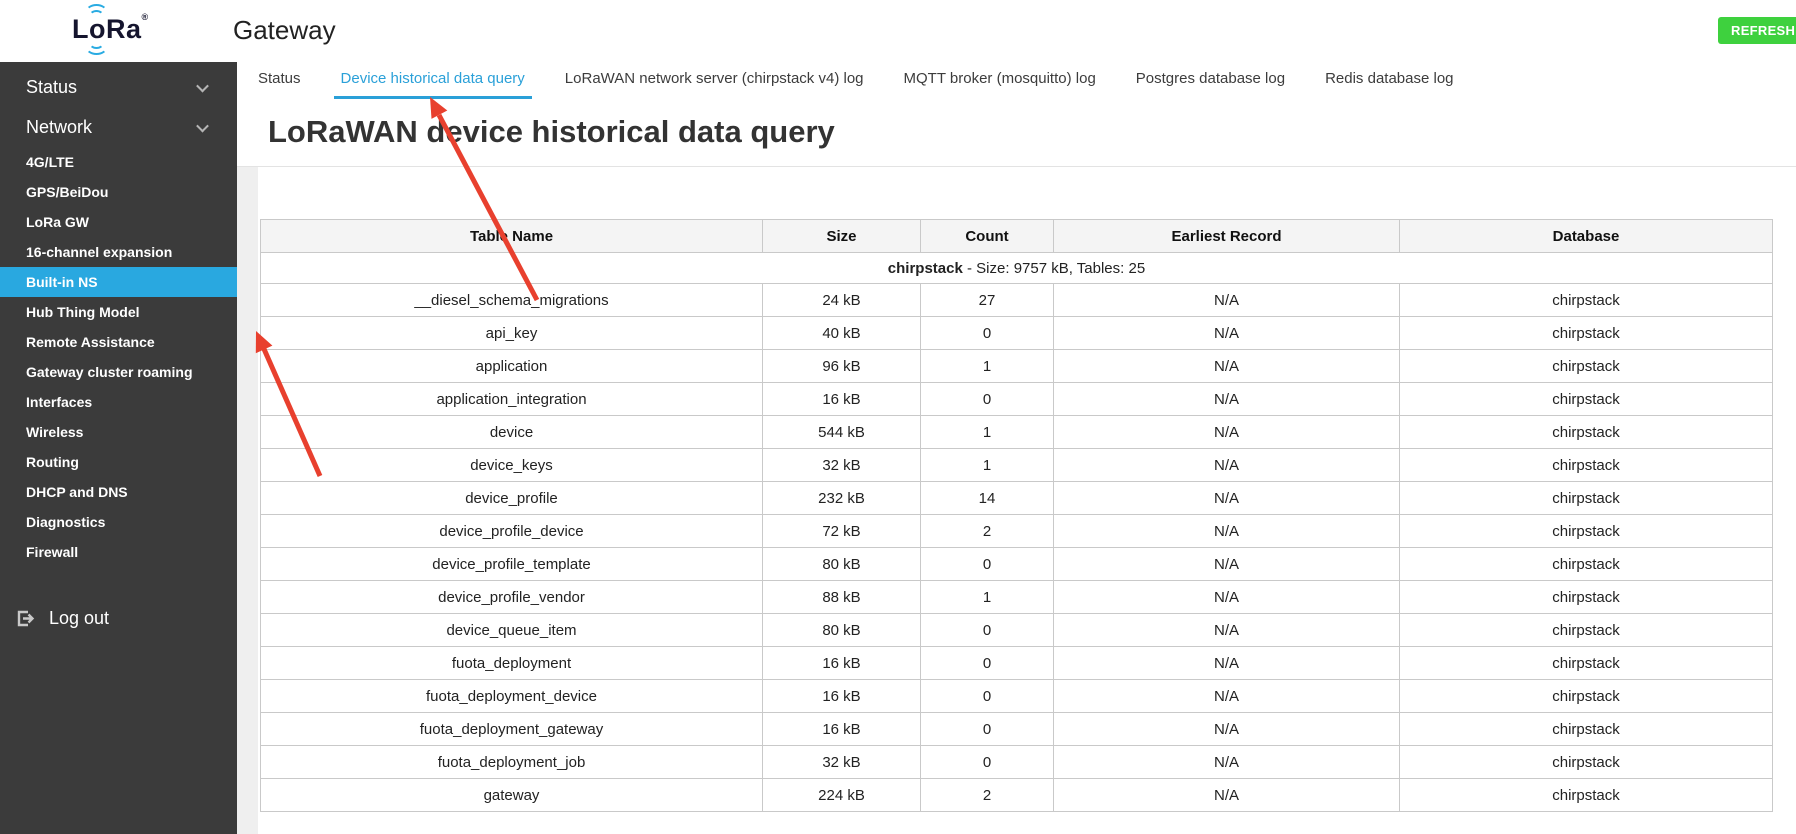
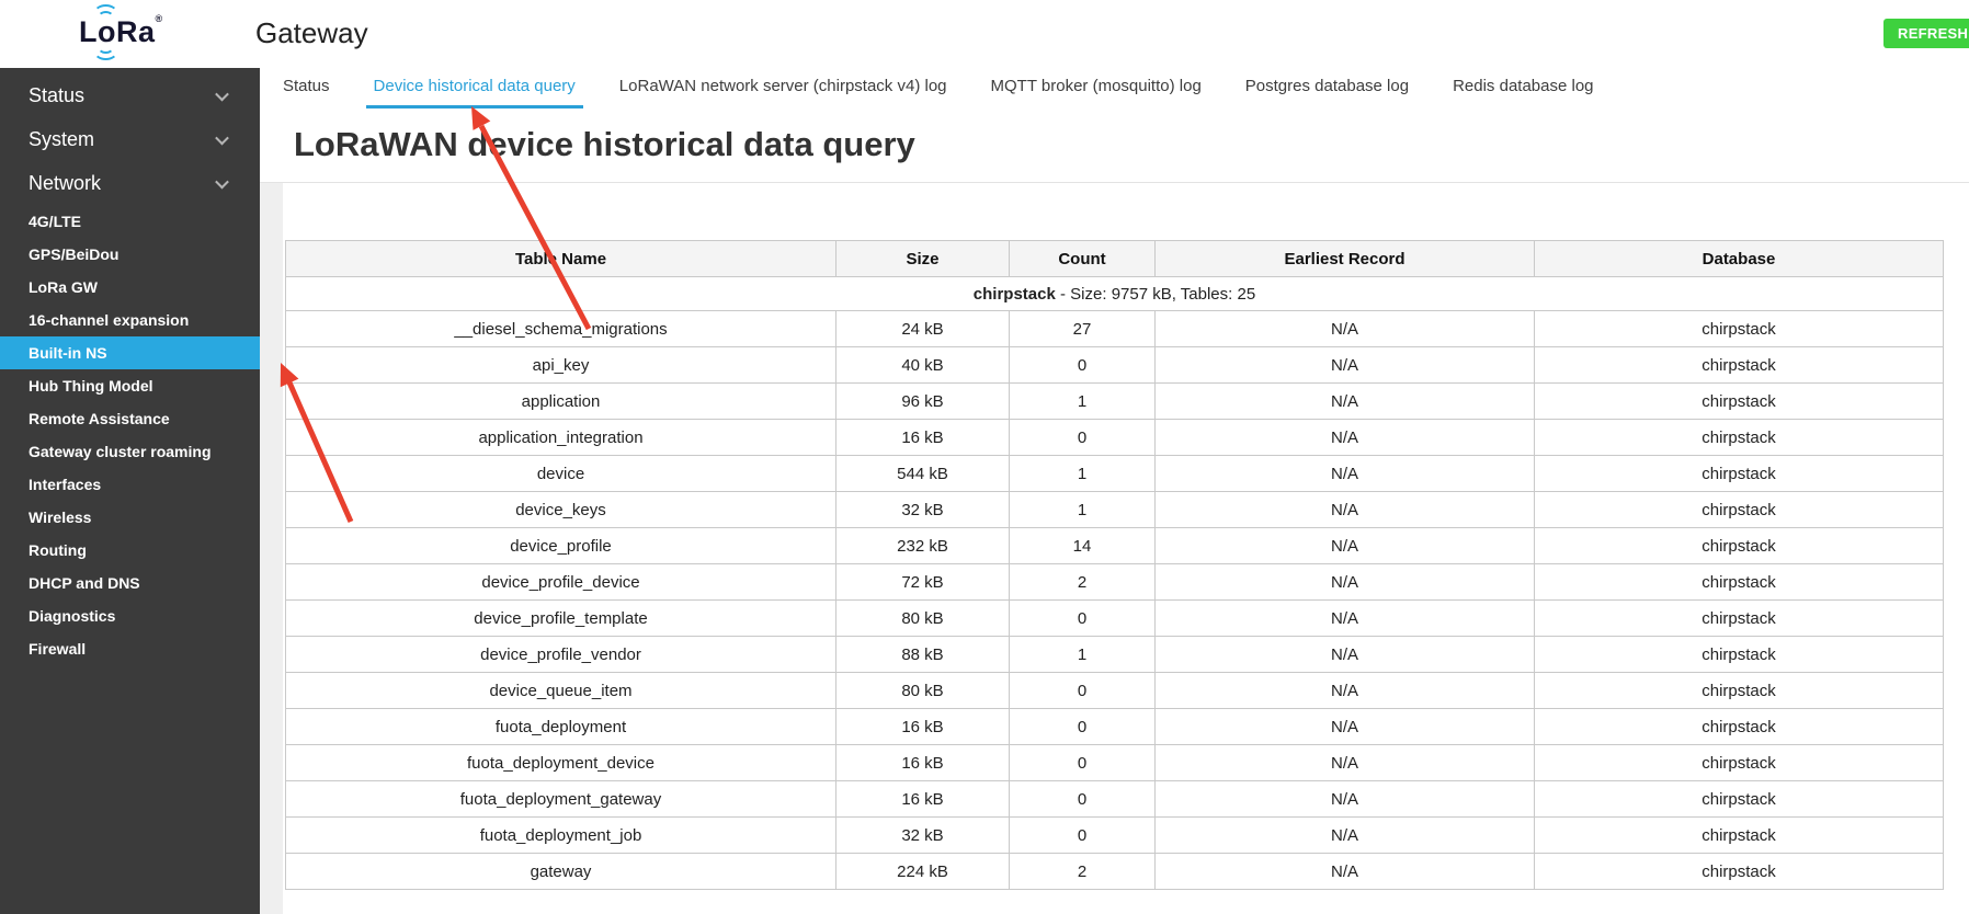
  LoRa®
  Gateway
  REFRESH
  Status
+ System
  Network
  4G/LTE
  GPS/BeiDou
  LoRa GW
  16-channel expansion
  Built-in NS
  Hub Thing Model
  Remote Assistance
  Gateway cluster roaming
  Interfaces
  Wireless
  Routing
  DHCP and DNS
  Diagnostics
  Firewall
- Log out
  Status
  Device historical data query
  LoRaWAN network server (chirpstack v4) log
  MQTT broker (mosquitto) log
  Postgres database log
  Redis database log
  LoRaWAN device historical data query
  Tabl Name	Size	Count	Earliest Record	Database
  chirpstack - Size: 9757 kB, Tables: 25
  __diesel_schemamigrations	24 kB	27	N/A	chirpstack
  api_key	40 kB	0	N/A	chirpstack
  application	96 kB	1	N/A	chirpstack
  application_integration	16 kB	0	N/A	chirpstack
  device	544 kB	1	N/A	chirpstack
  device_keys	32 kB	1	N/A	chirpstack
  device_profile	232 kB	14	N/A	chirpstack
  device_profile_device	72 kB	2	N/A	chirpstack
  device_profile_template	80 kB	0	N/A	chirpstack
  device_profile_vendor	88 kB	1	N/A	chirpstack
  device_queue_item	80 kB	0	N/A	chirpstack
  fuota_deployment	16 kB	0	N/A	chirpstack
  fuota_deployment_device	16 kB	0	N/A	chirpstack
  fuota_deployment_gateway	16 kB	0	N/A	chirpstack
  fuota_deployment_job	32 kB	0	N/A	chirpstack
  gateway	224 kB	2	N/A	chirpstack
